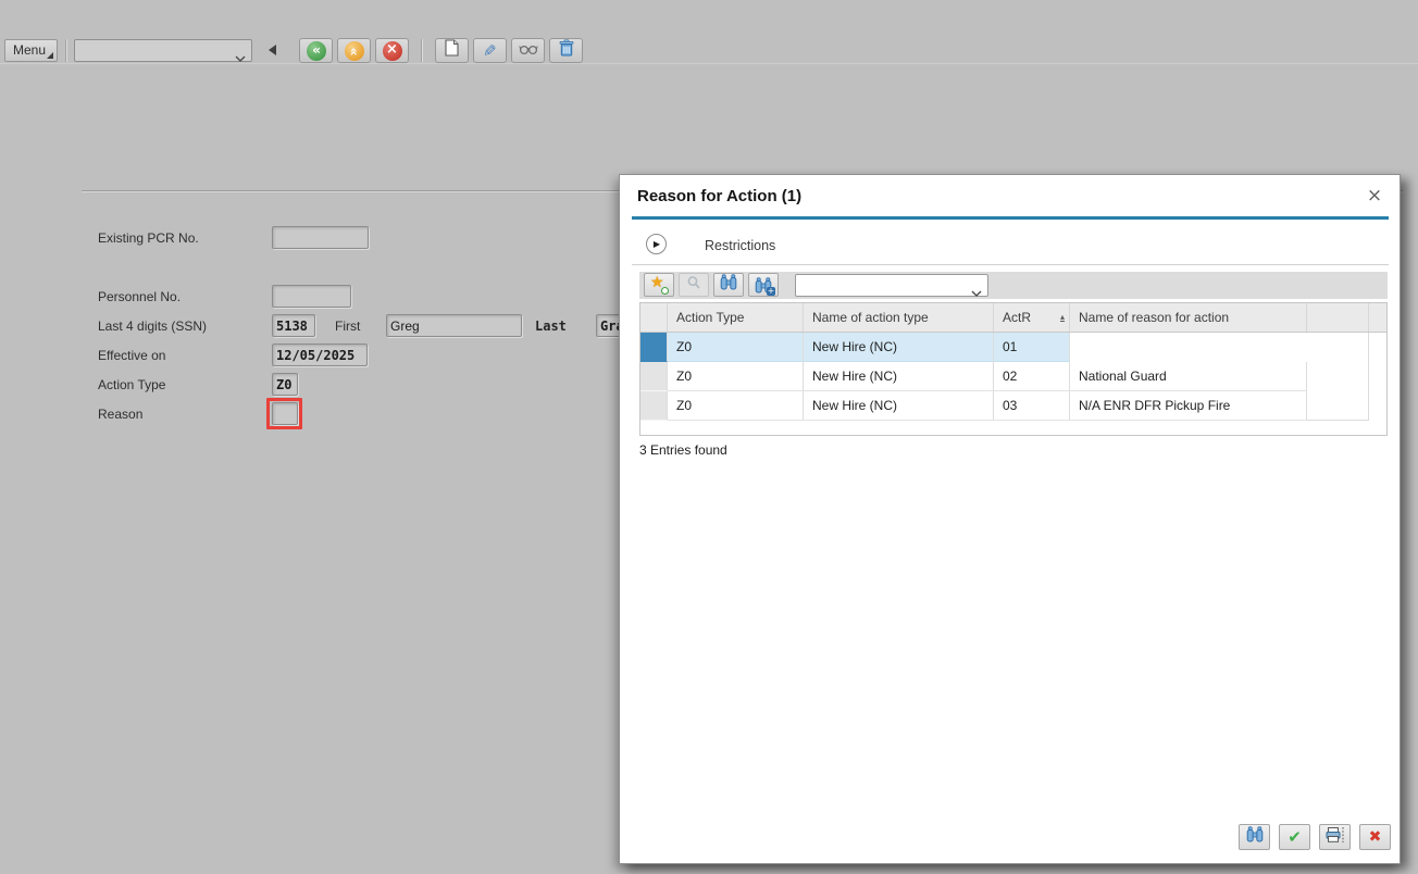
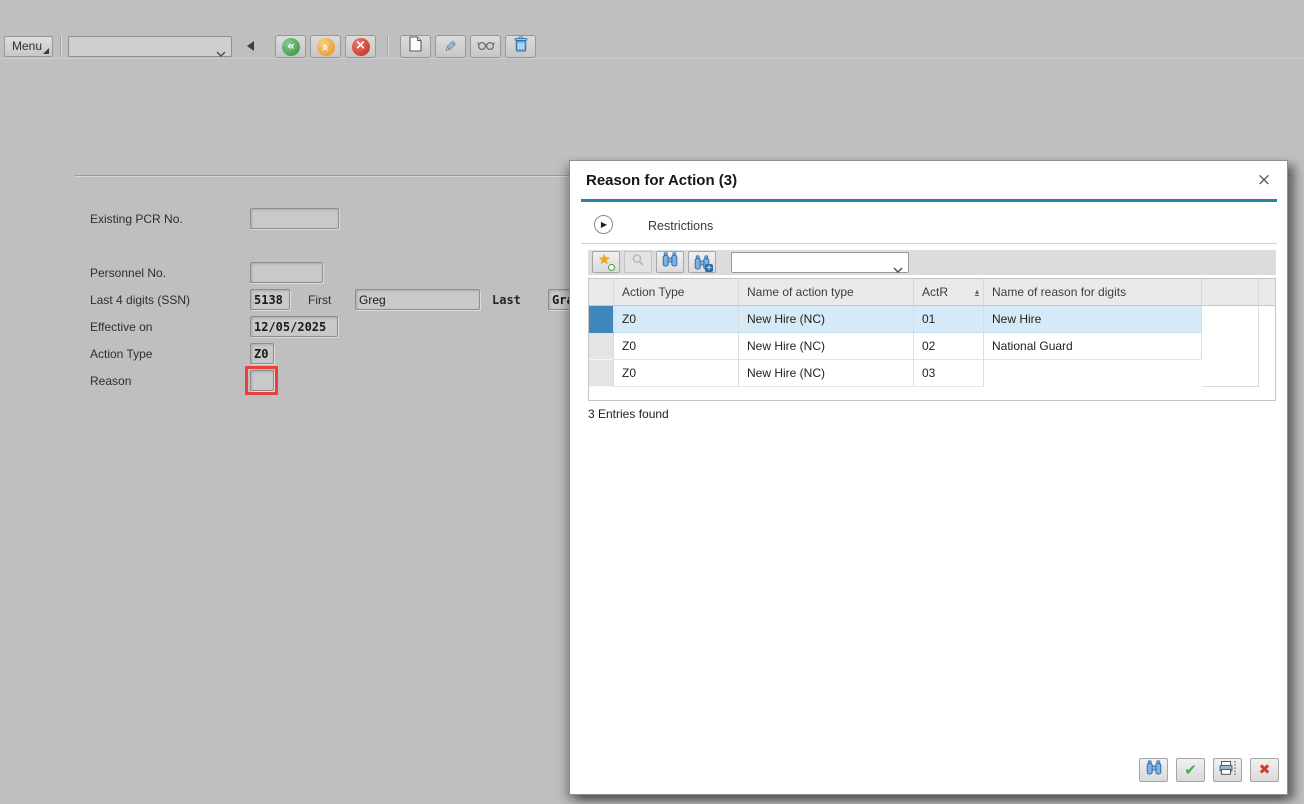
  Menu
  «
  ×
  Existing PCR No.
  Personnel No.
  Last 4 digits (SSN)
  5138
  First
  Greg
  Last
  Effective on
  12/05/2025
  Action Type
  Z0
  Reason
- Reason for Action (1)
+ Reason for Action (3)
  ×
  ▶
  Restrictions
  ★
  +
  Action Type
  Name of action type
  ActR
  ▴
- Name of reason for action
+ Name of reason for digits
  Z0
  New Hire (NC)
  01
+ New Hire
  Z0
  New Hire (NC)
  02
  National Guard
  Z0
  New Hire (NC)
  03
- N/A ENR DFR Pickup Fire
  3 Entries found
  ✔
  ✖
